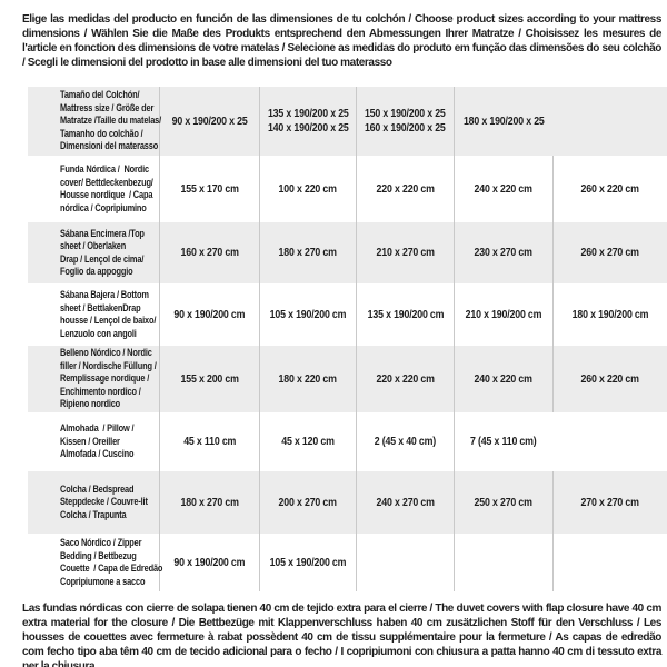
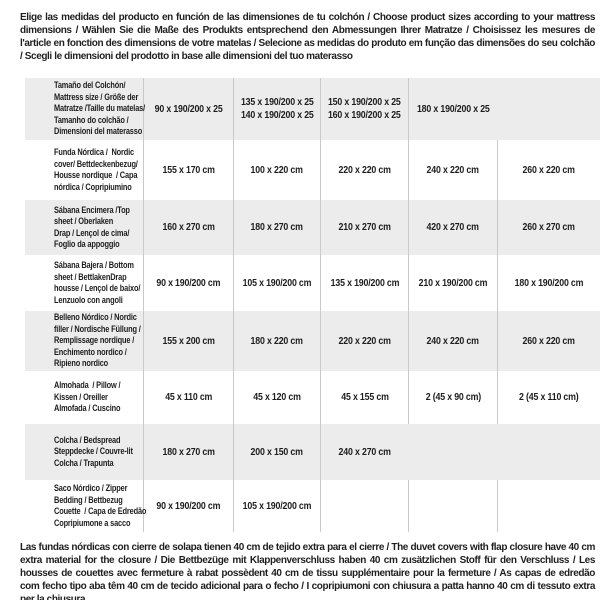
  Elige las medidas del producto en función de las dimensiones de tu colchón / Choose product sizes according to your mattress dimensions / Wählen Sie die Maße des Produkts entsprechend den Abmessungen Ihrer Matratze / Choisissez les mesures de l'article en fonction des dimensions de votre matelas / Selecione as medidas do produto em função das dimensões do seu colchão / Scegli le dimensioni del prodotto in base alle dimensioni del tuo materasso
  Tamaño del Colchón/
  Mattress size / Größe der
  Matratze /Taille du matelas/
  Tamanho do colchão /
  Dimensioni del materasso
  90 x 190/200 x 25
  135 x 190/200 x 25
  140 x 190/200 x 25
  150 x 190/200 x 25
  160 x 190/200 x 25
  180 x 190/200 x 25
  Funda Nórdica / Nordic
  cover/ Bettdeckenbezug/
  Housse nordique / Capa
  nórdica / Copripiumino
  155 x 170 cm
  100 x 220 cm
  220 x 220 cm
  240 x 220 cm
  260 x 220 cm
  Sábana Encimera /Top
  sheet / Oberlaken
  Drap / Lençol de cima/
  Foglio da appoggio
  160 x 270 cm
  180 x 270 cm
  210 x 270 cm
- 230 x 270 cm
+ 420 x 270 cm
  260 x 270 cm
  Sábana Bajera / Bottom
  sheet / BettlakenDrap
  housse / Lençol de baixo/
  Lenzuolo con angoli
  90 x 190/200 cm
  105 x 190/200 cm
  135 x 190/200 cm
  210 x 190/200 cm
  180 x 190/200 cm
  Belleno Nórdico / Nordic
  filler / Nordische Füllung /
  Remplissage nordique /
  Enchimento nordico /
  Ripieno nordico
  155 x 200 cm
  180 x 220 cm
  220 x 220 cm
  240 x 220 cm
  260 x 220 cm
  Almohada / Pillow /
  Kissen / Oreiller
  Almofada / Cuscino
  45 x 110 cm
  45 x 120 cm
+ 45 x 155 cm
- 2 (45 x 40 cm)
+ 2 (45 x 90 cm)
- 7 (45 x 110 cm)
+ 2 (45 x 110 cm)
  Colcha / Bedspread
  Steppdecke / Couvre-lit
  Colcha / Trapunta
  180 x 270 cm
- 200 x 270 cm
+ 200 x 150 cm
  240 x 270 cm
- 250 x 270 cm
- 270 x 270 cm
  Saco Nórdico / Zipper
  Bedding / Bettbezug
  Couette / Capa de Edredão
  Copripiumone a sacco
  90 x 190/200 cm
  105 x 190/200 cm
  Las fundas nórdicas con cierre de solapa tienen 40 cm de tejido extra para el cierre / The duvet covers with flap closure have 40 cm extra material for the closure / Die Bettbezüge mit Klappenverschluss haben 40 cm zusätzlichen Stoff für den Verschluss / Les housses de couettes avec fermeture à rabat possèdent 40 cm de tissu supplémentaire pour la fermeture / As capas de edredão com fecho tipo aba têm 40 cm de tecido adicional para o fecho / I copripiumoni con chiusura a patta hanno 40 cm di tessuto extra
